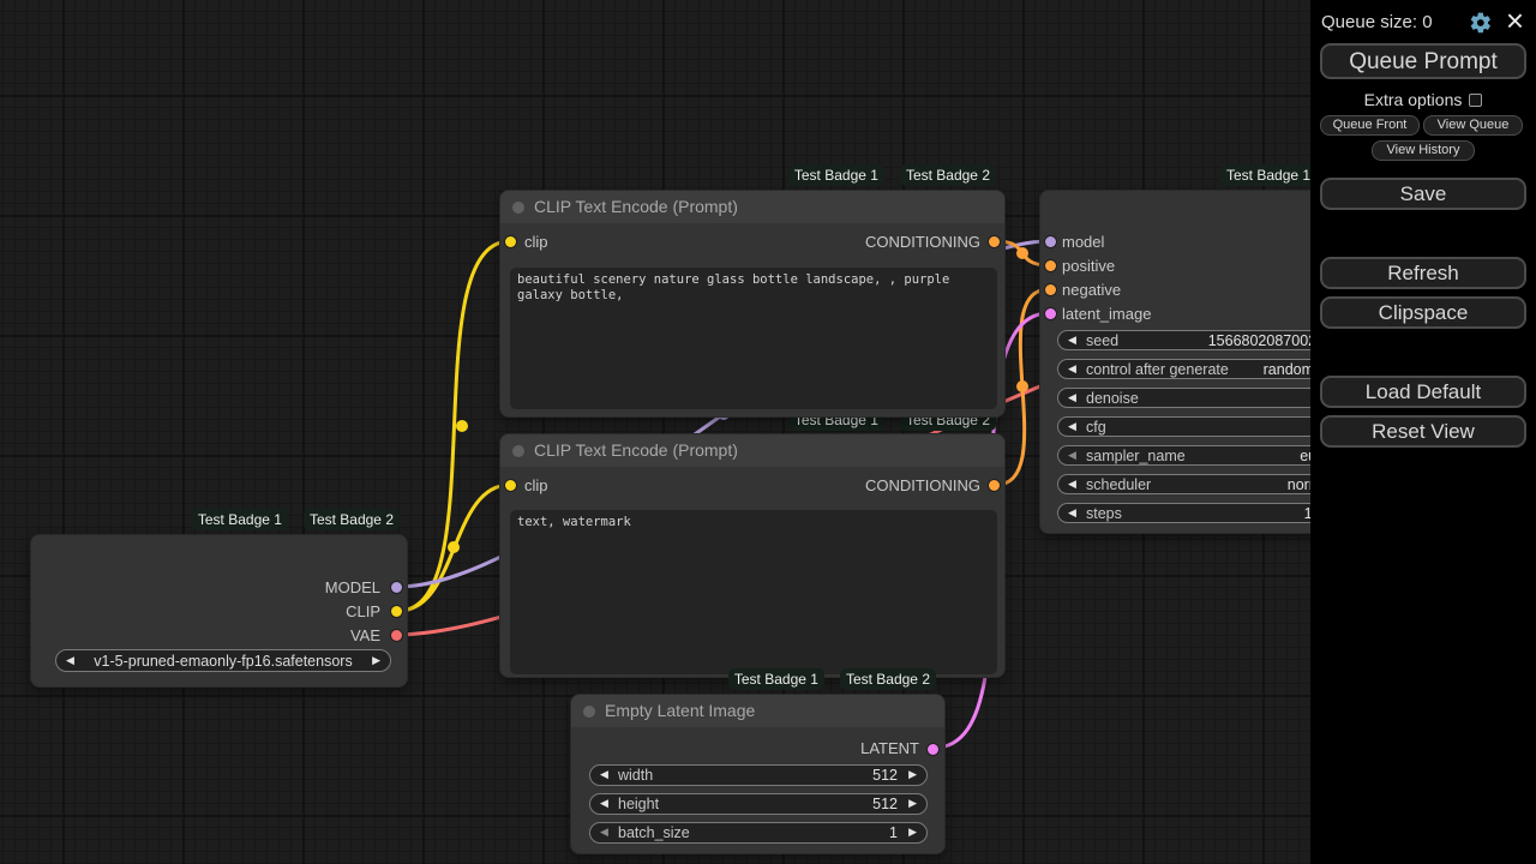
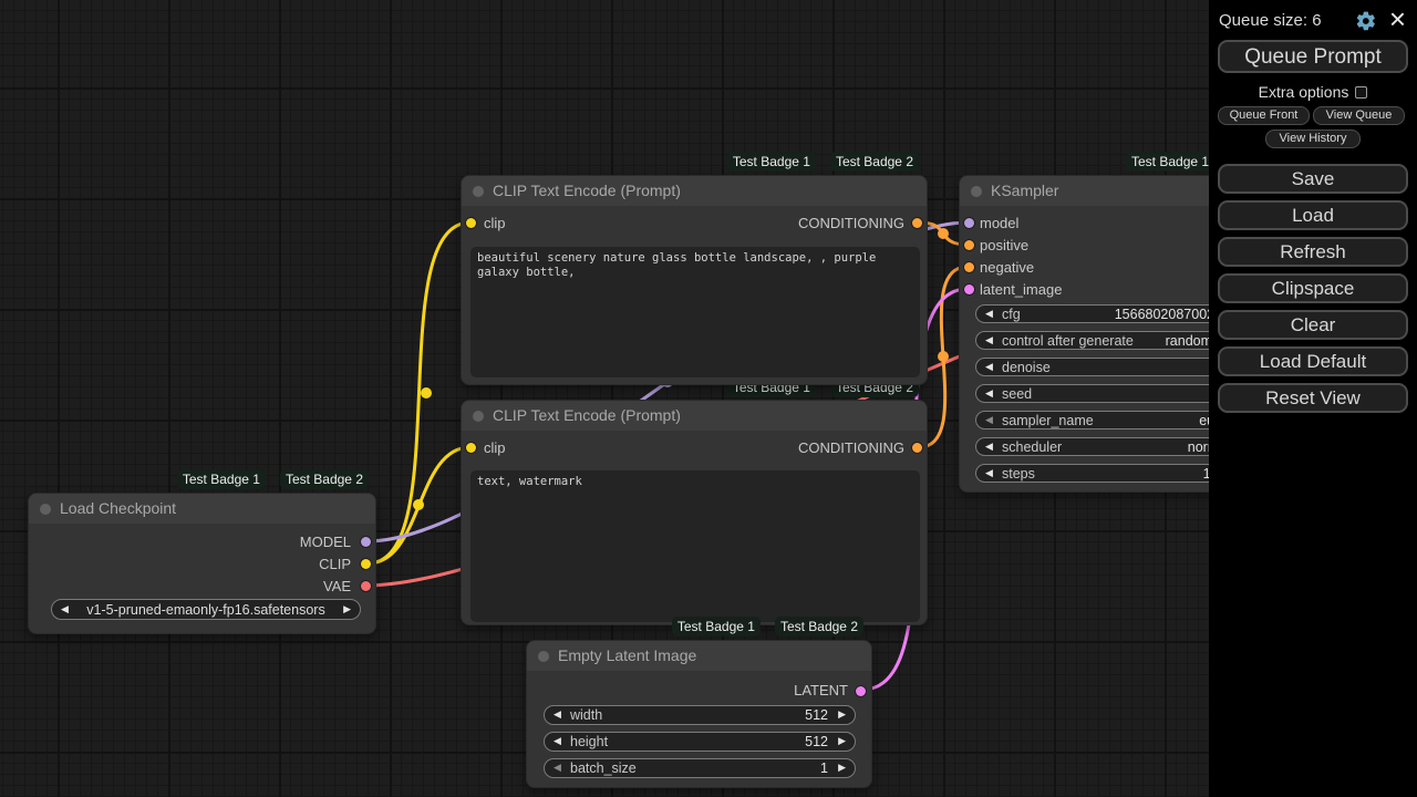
  Test Badge 1
  Test Badge 2
  CLIP Text Encode (Prompt)
  clip
  CONDITIONING
  text, watermark
  Test Badge 1
  Test Badge 2
+ Load Checkpoint
  MODEL
  CLIP
  VAE
  ◀
  v1-5-pruned-emaonly-fp16.safetensors
  ▶
  Test Badge 1
  Test Badge 2
  CLIP Text Encode (Prompt)
  clip
  CONDITIONING
  Test Badge 1
+ KSampler
  model
  positive
  negative
  latent_image
  ◀
- seed
+ cfg
  156680208700
  ◀
  control after generate
  ◀
  denoise
  ◀
- cfg
+ seed
  ◀
  sampler_name
  ◀
  scheduler
  ◀
  steps
  Test Badge 1
  Test Badge 2
  Empty Latent Image
  LATENT
  ◀
  width
  512
  ▶
  ◀
  height
  512
  ▶
  ◀
  batch_size
  1
  ▶
- Queue size: 0
+ Queue size: 6
  ×
  Queue Prompt
  Extra options
  Queue Front
  View Queue
  View History
  Save
+ Load
  Refresh
  Clipspace
+ Clear
  Load Default
  Reset View
